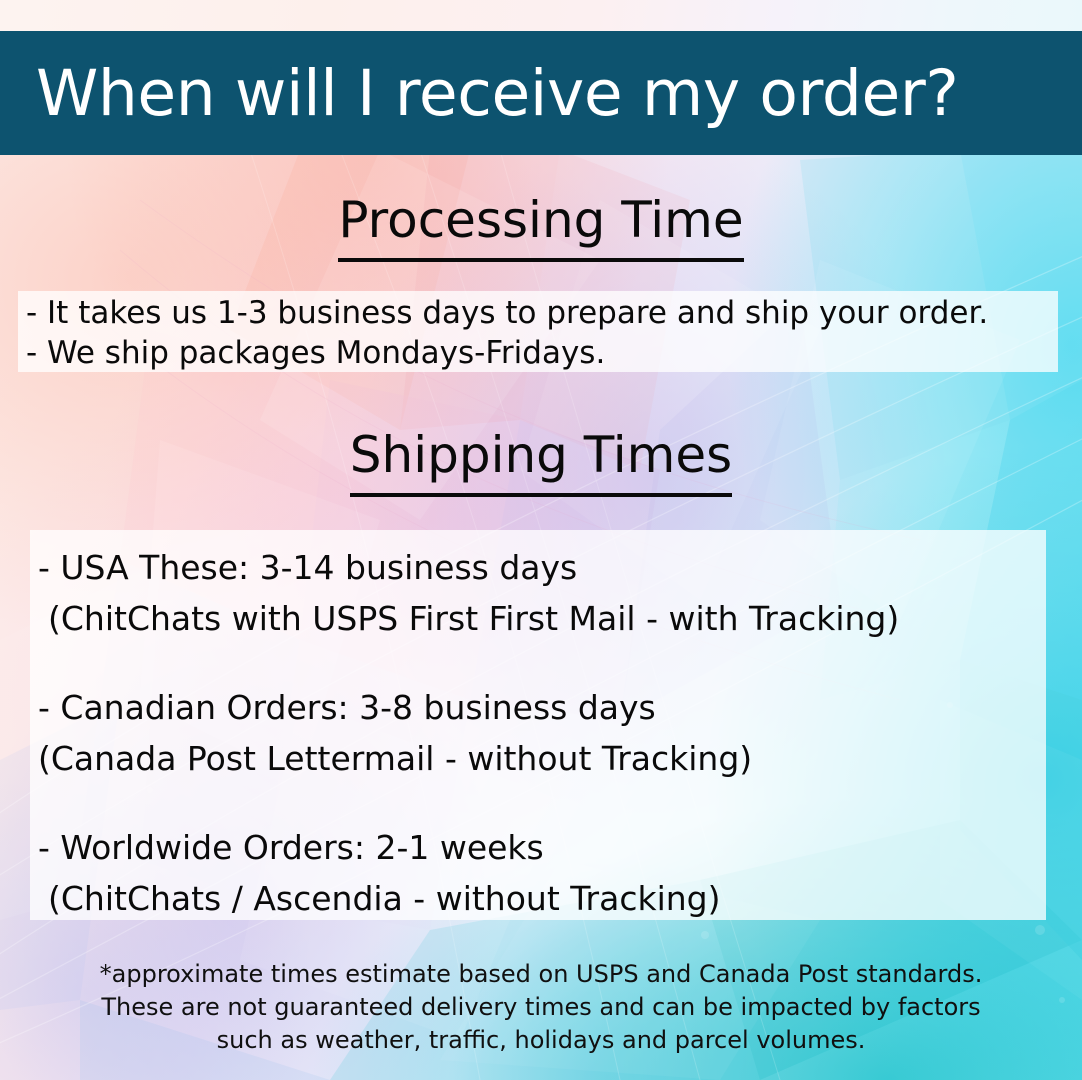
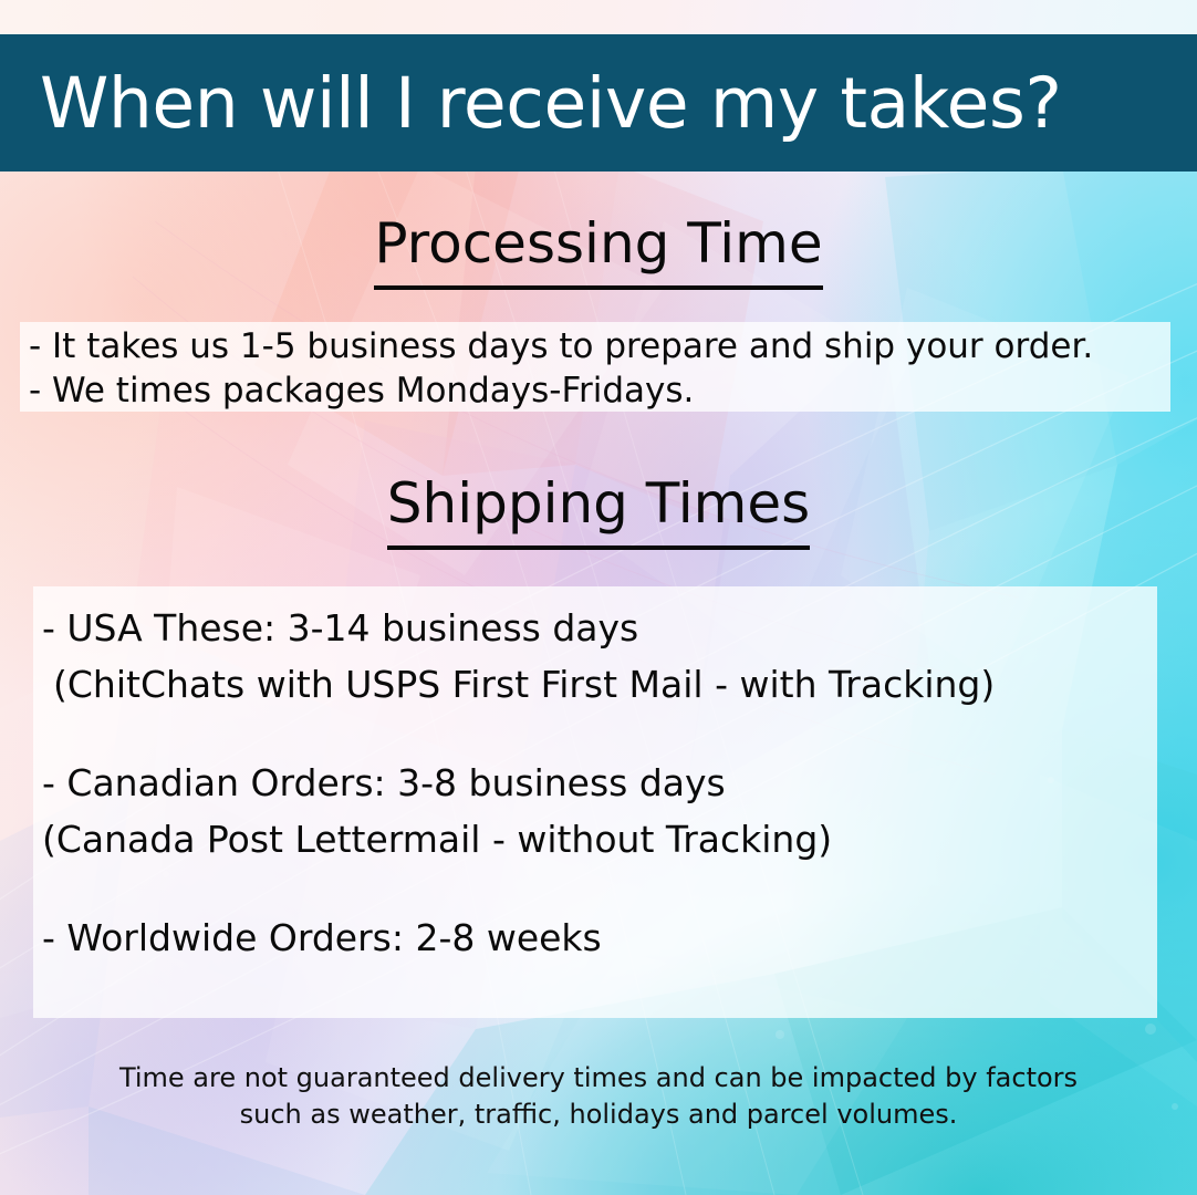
- When will I receive my order?
+ When will I receive my takes?
  Processing Time
- - It takes us 1-3 business days to prepare and ship your order.
+ - It takes us 1-5 business days to prepare and ship your order.
- - We ship packages Mondays-Fridays.
+ - We times packages Mondays-Fridays.
  Shipping Times
  - USA These: 3-14 business days
  (ChitChats with USPS First First Mail - with Tracking)
  - Canadian Orders: 3-8 business days
  (Canada Post Lettermail - without Tracking)
- - Worldwide Orders: 2-1 weeks
+ - Worldwide Orders: 2-8 weeks
- (ChitChats / Ascendia - without Tracking)
- *approximate times estimate based on USPS and Canada Post standards.
- These are not guaranteed delivery times and can be impacted by factors
+ Time are not guaranteed delivery times and can be impacted by factors
  such as weather, traffic, holidays and parcel volumes.
